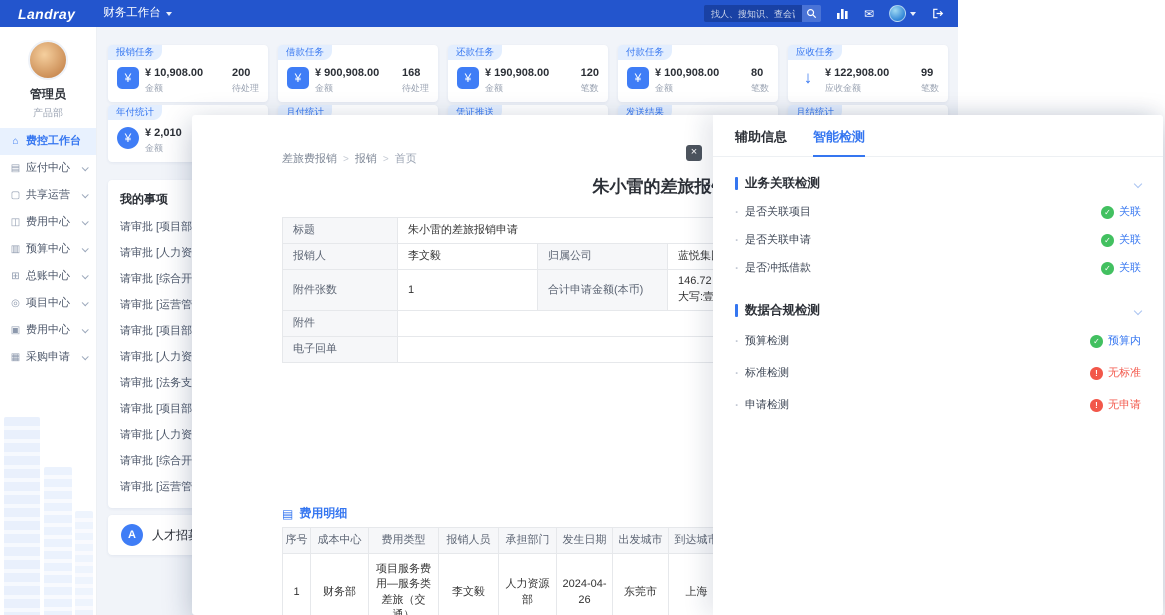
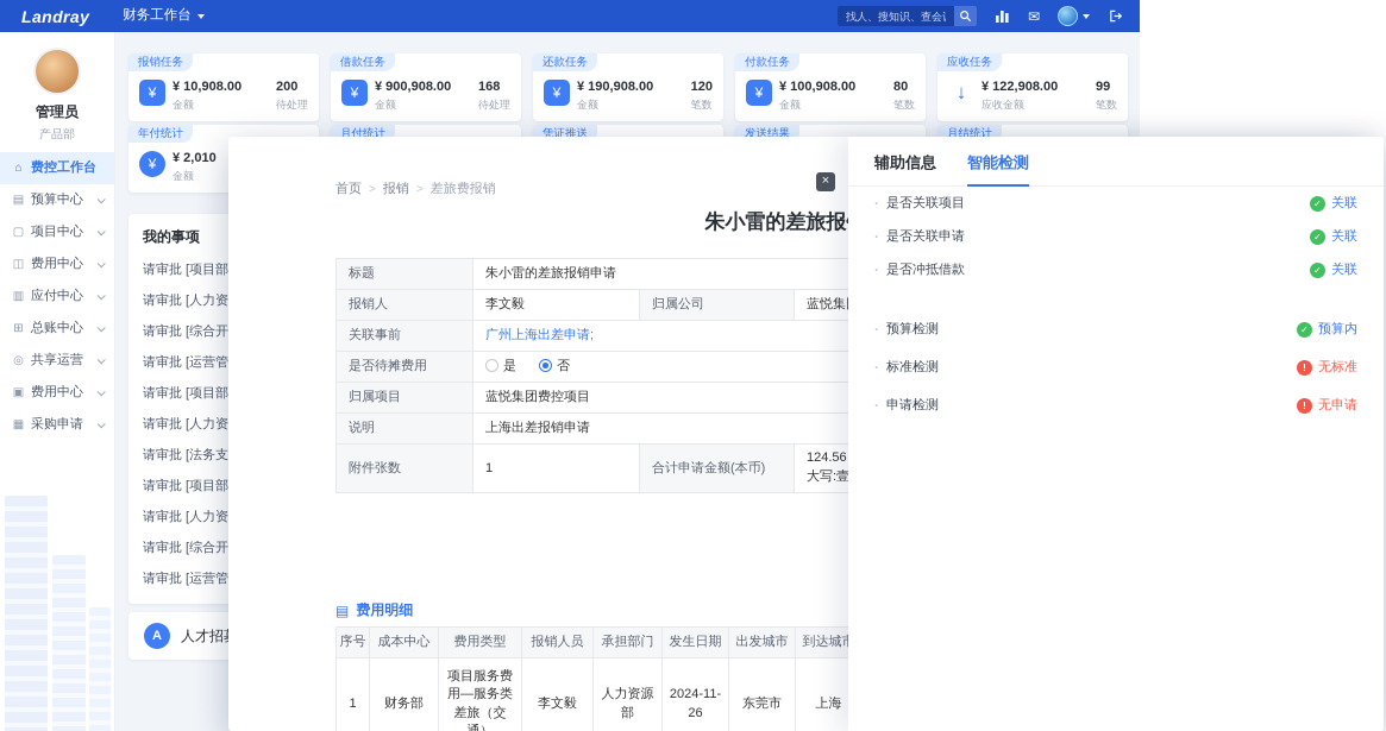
  Landray
  财务工作台
  找人、搜知识、查会
  ✉
  管理员
  产品部
  ⌂
  费控工作台
  ▤
- 应付中心
+ 预算中心
  ▢
- 共享运营
+ 项目中心
  ◫
  费用中心
  ▥
- 预算中心
+ 应付中心
  ⊞
  总账中心
  ◎
- 项目中心
+ 共享运营
  ▣
  费用中心
  ▦
  采购申请
  报销任务
  ¥
  ¥ 10,908.00
  金额
  200
  待处理
  借款任务
  ¥
  ¥ 900,908.00
  金额
  168
  待处理
  还款任务
  ¥
  ¥ 190,908.00
  金额
  120
  笔数
  付款任务
  ¥
  ¥ 100,908.00
  金额
  80
  笔数
  应收任务
  ↓
  ¥ 122,908.00
  应收金额
  99
  笔数
  年付统计
  ¥
  ¥ 2,010
  金额
  月付统计
  凭证推送
  发送结果
  月结统计
  我的事项
  请审批 [项目部
  请审批 [人力资
  请审批 [综合开
  请审批 [运营管
  请审批 [项目部
  请审批 [人力资
  请审批 [法务支
  请审批 [项目部
  请审批 [人力资
  请审批 [综合开
  请审批 [运营管
  A
  人才招
  ×
- 差旅费报销
+ 首页
  >
  报销
  >
- 首页
+ 差旅费报销
  朱小雷的差旅报
  标题	朱小雷的差旅报销申请
  报销人	李文毅	归属公司	蓝悦集
+ 关联事前	广州上海出差申请;
+ 是否待摊费用	是 否
+ 归属项目	蓝悦集团费控项目
+ 说明	上海出差报销申请
- 附件张数	1	合计申请金额(本币)	146.72 大写:壹
+ 附件张数	1	合计申请金额(本币)	124.56 大写:壹
- 附件
- 电子回单
  ▤
  费用明细
  序号	成本中心	费用类型	报销人员	承担部门	发生日期	出发城市	到达城
- 1	财务部	项目服务费用—服务类差旅（交	李文毅	人力资源部	2024-04-26	东莞市	上海
+ 1	财务部	项目服务费用—服务类差旅（交	李文毅	人力资源部	2024-11-26	东莞市	上海
  辅助信息
  智能检测
- 业务关联检测
  ·
  是否关联项目
  ✓
  关联
  ·
  是否关联申请
  ✓
  关联
  ·
  是否冲抵借款
  ✓
  关联
- 数据合规检测
  ·
  预算检测
  ✓
  预算内
  ·
  标准检测
  !
  无标准
  ·
  申请检测
  !
  无申请
